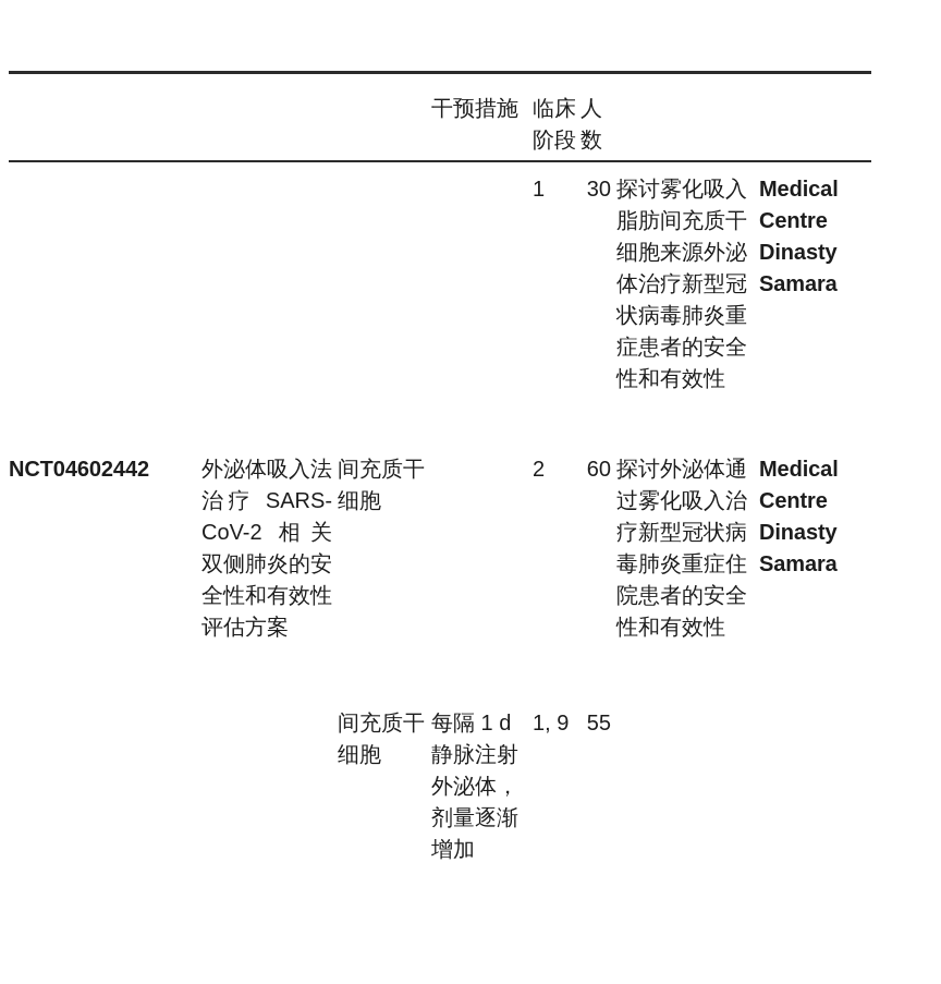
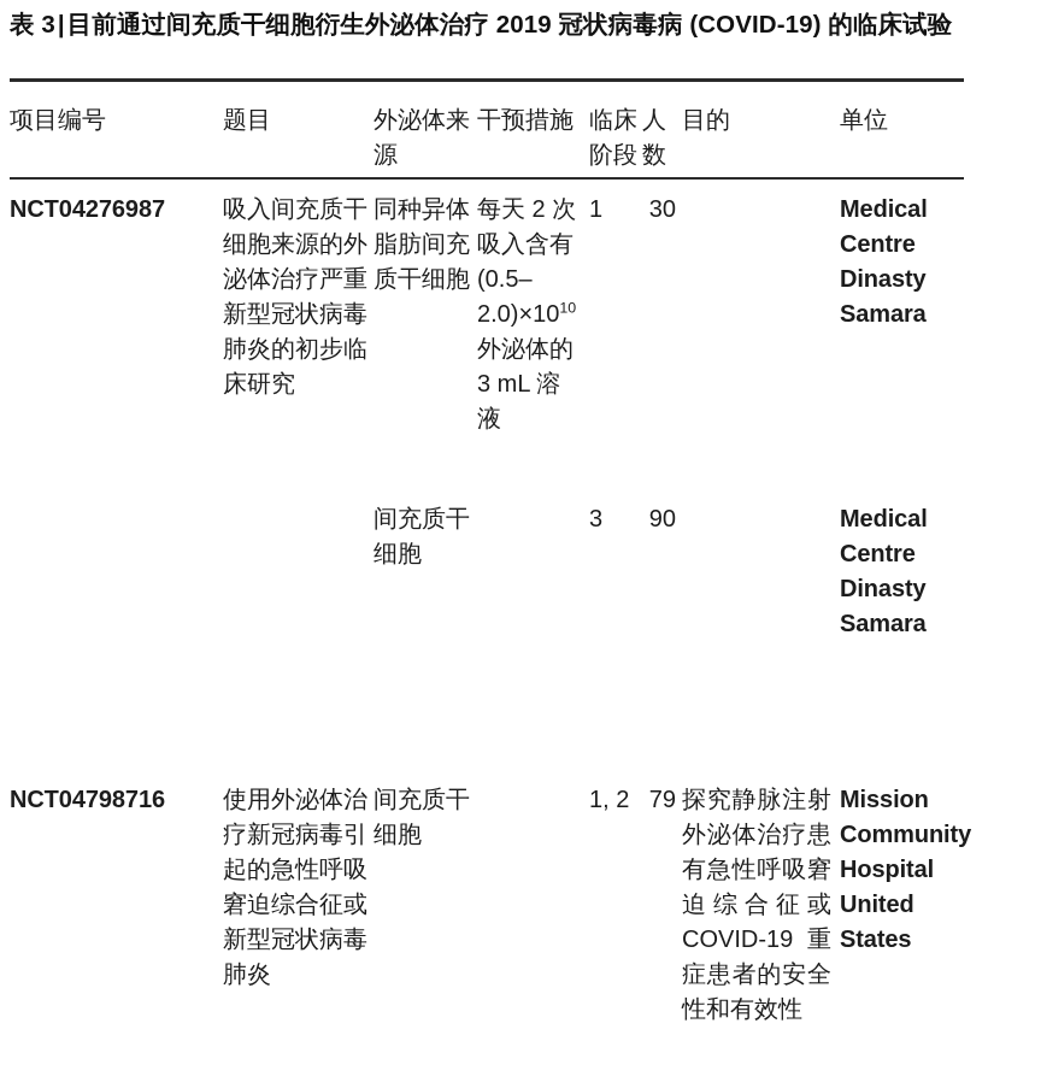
+ 表 3|目前通过间充质干细胞衍生外泌体治疗 2019 冠状病毒病 (COVID-19) 的临床试验
+ 项目编号
+ 题目
+ 外泌体来源
  干预措施
  临床阶段
  人数
+ 目的
+ 单位
+ NCT04276987
+ 吸入间充质干细胞来源的外泌体治疗严重新型冠状病毒肺炎的初步临床研究
+ 同种异体脂肪间充质干细胞
+ 每天 2 次吸入含有 (0.5–2.0)×1010 外泌体的 3 mL 溶液
  1
  30
- 探讨雾化吸入脂肪间充质干细胞来源外泌体治疗新型冠状病毒肺炎重症患者的安全性和有效性
  Medical Centre Dinasty Samara
- NCT04602442
- 外泌体吸入法治疗 SARS-CoV-2 相关双侧肺炎的安全性和有效性评估方案
  间充质干细胞
- 2
+ 3
- 60
+ 90
- 探讨外泌体通过雾化吸入治疗新型冠状病毒肺炎重症住院患者的安全性和有效性
  Medical Centre Dinasty Samara
+ NCT04798716
+ 使用外泌体治疗新冠病毒引起的急性呼吸窘迫综合征或新型冠状病毒肺炎
  间充质干细胞
- 每隔 1 d 静脉注射外泌体，剂量逐渐增加
- 1, 9
+ 1, 2
- 55
+ 79
+ 探究静脉注射外泌体治疗患有急性呼吸窘迫综合征或 COVID-19 重症患者的安全性和有效性
+ Mission Community Hospital United States
